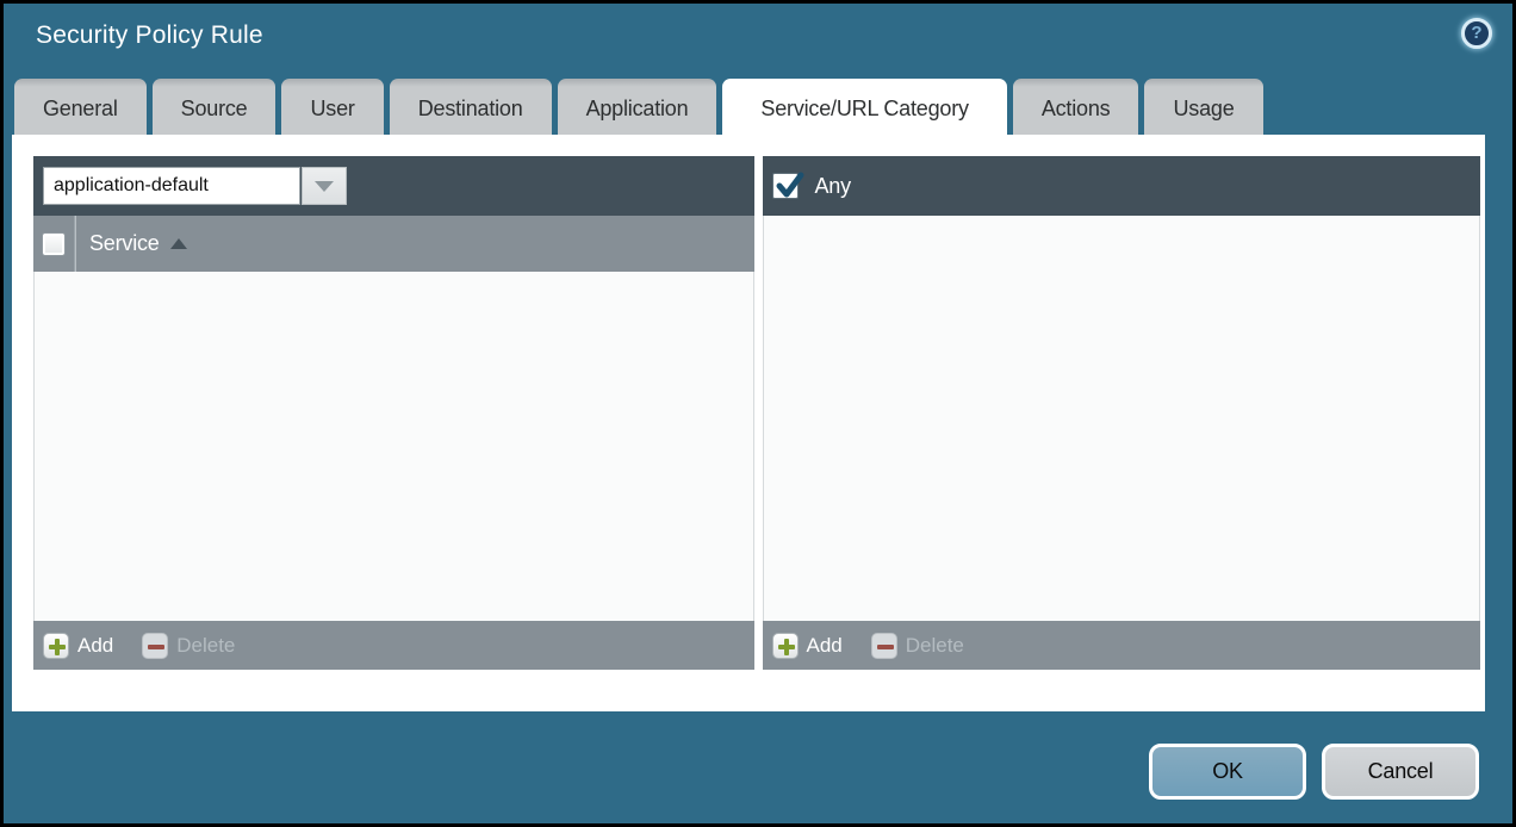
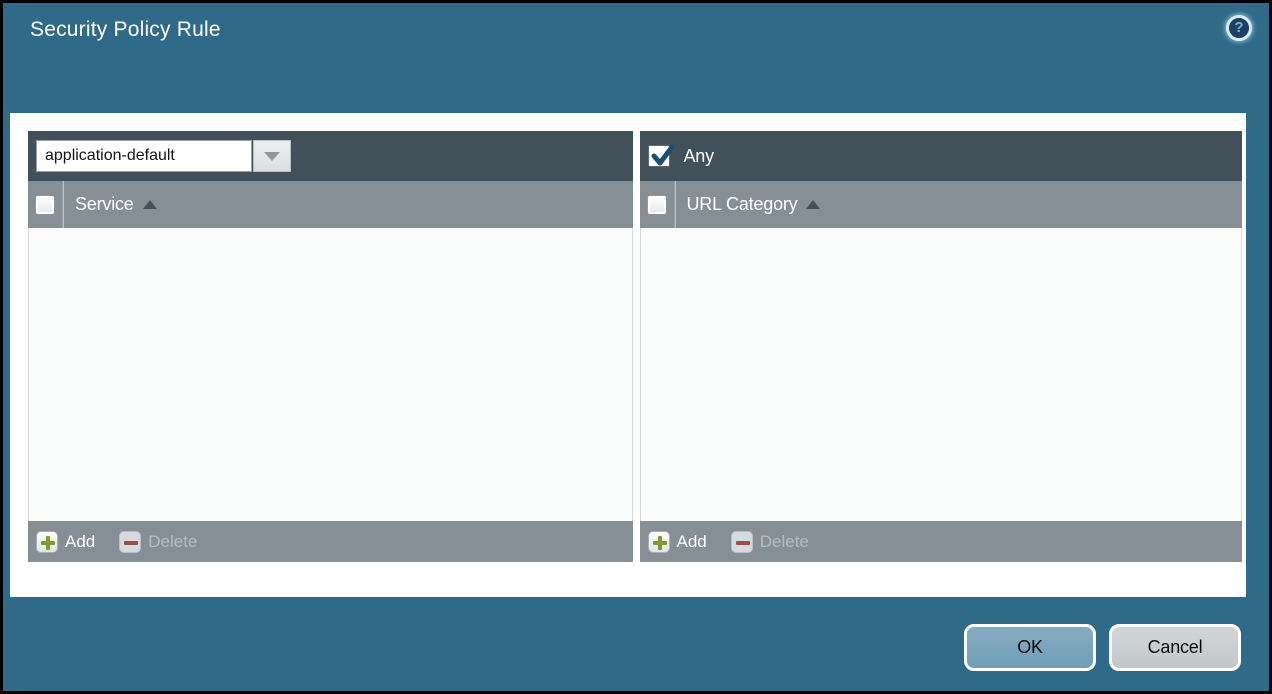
  Security Policy Rule
  ?
- General
- Source
- User
- Destination
- Application
- Service/URL Category
- Actions
- Usage
  application-default
  Service
  Add
  Delete
  Any
+ URL Category
  Add
  Delete
  OK
  Cancel
